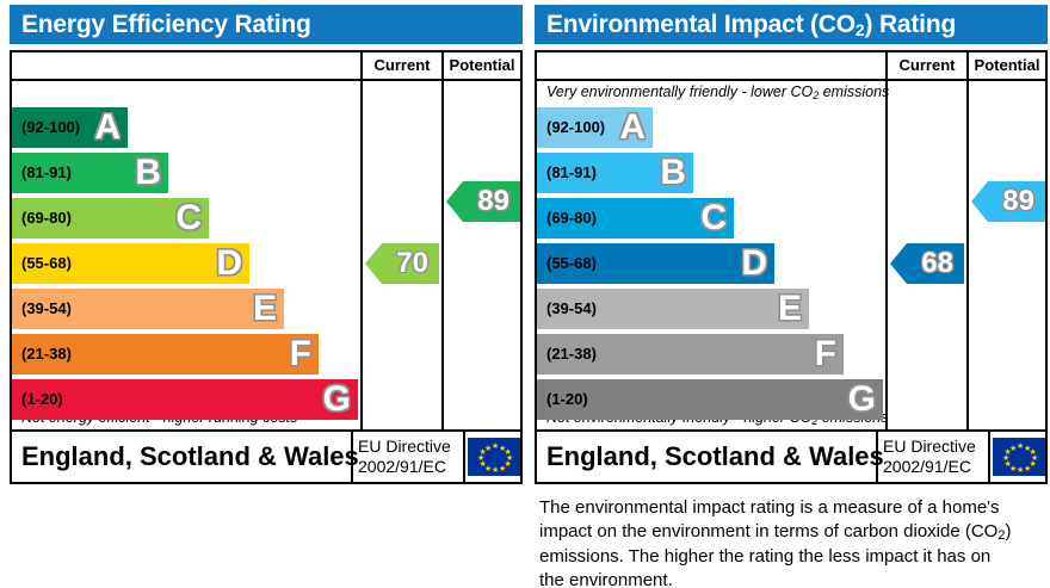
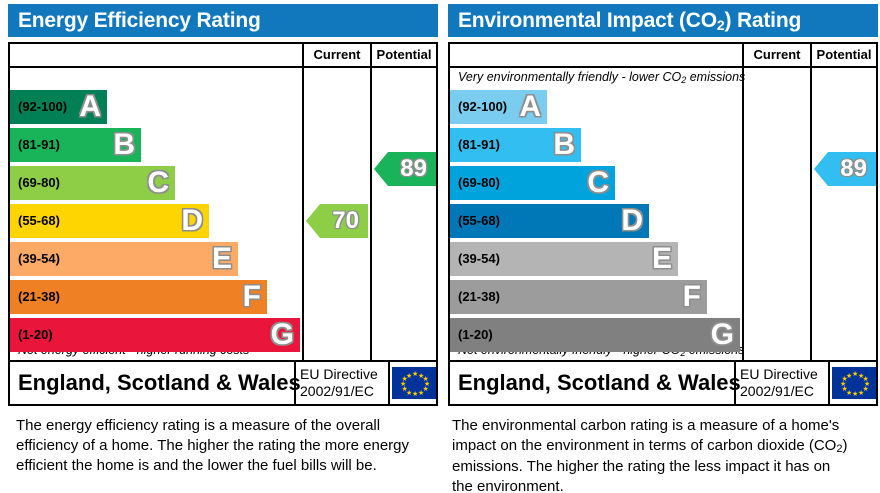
  Energy Efficiency Rating
  Current
  Potential
  (92-100)
  A
  (81-91)
  B
  (69-80)
  C
  (55-68)
  D
  (39-54)
  E
  (21-38)
  F
  (1-20)
  G
  70
  89
  England, Scotland & Wale
  EU Directive
  2002/91/EC
  Environmental Impact (CO2) Rating
  Current
  Potential
  Very environmentally friendly - lower CO2 emissions
  (92-100)
  A
  (81-91)
  B
  (69-80)
  C
  (55-68)
  D
  (39-54)
  E
  (21-38)
  F
  (1-20)
  G
- 68
  89
  England, Scotland & Wale
  EU Directive
  2002/91/EC
+ The energy efficiency rating is a measure of the overall efficiency of a home. The higher the rating the more energy efficient the home is and the lower the fuel bills will be.
- The environmental impact rating is a measure of a home's impact on the environment in terms of carbon dioxide (CO2) emissions. The higher the rating the less impact it has on the environment.
+ The environmental carbon rating is a measure of a home's impact on the environment in terms of carbon dioxide (CO2) emissions. The higher the rating the less impact it has on the environment.
